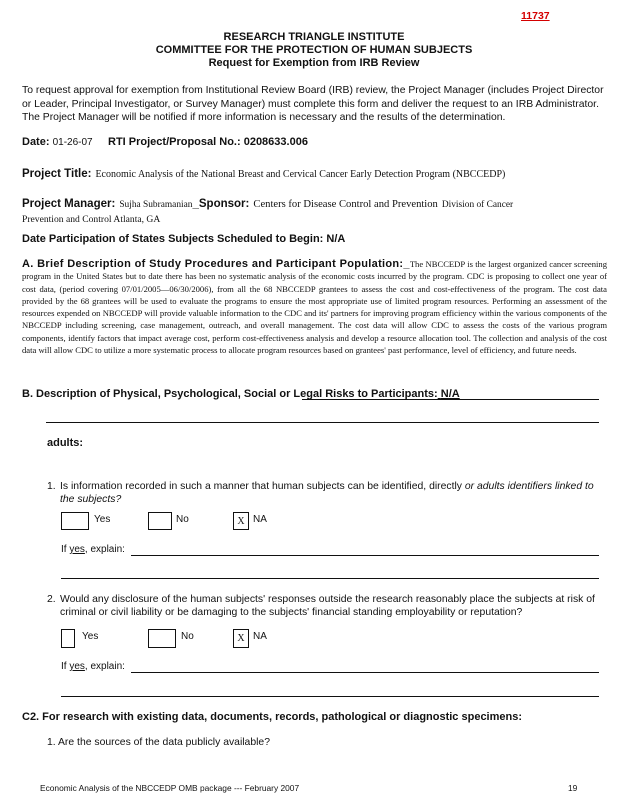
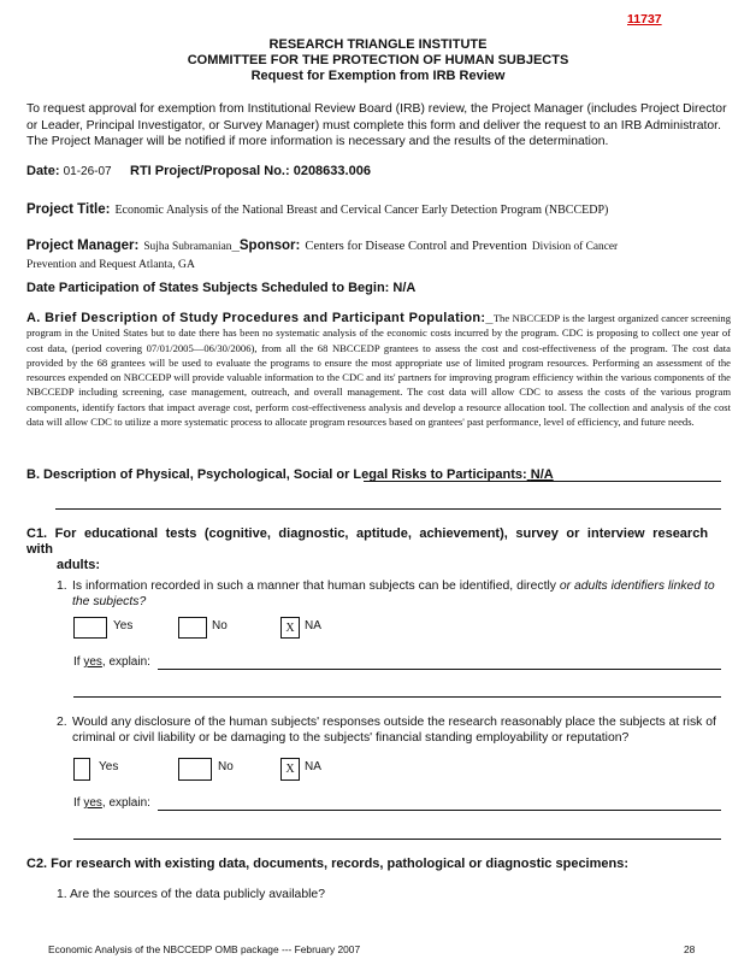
  11737
  RESEARCH TRIANGLE INSTITUTE
  COMMITTEE FOR THE PROTECTION OF HUMAN SUBJECTS
  Request for Exemption from IRB Review
  To request approval for exemption from Institutional Review Board (IRB) review, the Project Manager (includes Project Director or Leader, Principal Investigator, or Survey Manager) must complete this form and deliver the request to an IRB Administrator. The Project Manager will be notified if more information is necessary and the results of the determination.
  Date: 01-26-07
  RTI Project/Proposal No.: 0208633.006
  Project Title: Economic Analysis of the National Breast and Cervical Cancer Early Detection Program (NBCCEDP)
  Project Manager: Sujha Subramanian_Sponsor: Centers for Disease Control and Prevention Division of Cancer
- Prevention and Control Atlanta, GA
+ Prevention and Request Atlanta, GA
  Date Participation of States Subjects Scheduled to Begin: N/A
  A. Brief Description of Study Procedures and Participant Population:_The NBCCEDP is the largest organized cancer screening program in the United States but to date there has been no systematic analysis of the economic costs incurred by the program. CDC is proposing to collect one year of cost data, (period covering 07/01/2005—06/30/2006), from all the 68 NBCCEDP grantees to assess the cost and cost-effectiveness of the program. The cost data provided by the 68 grantees will be used to evaluate the programs to ensure the most appropriate use of limited program resources. Performing an assessment of the resources expended on NBCCEDP will provide valuable information to the CDC and its' partners for improving program efficiency within the various components of the NBCCEDP including screening, case management, outreach, and overall management. The cost data will allow CDC to assess the costs of the various program components, identify factors that impact average cost, perform cost-effectiveness analysis and develop a resource allocation tool. The collection and analysis of the cost data will allow CDC to utilize a more systematic process to allocate program resources based on grantees' past performance, level of efficiency, and future needs.
  B. Description of Physical, Psychological, Social or Legal Risks to Participants: N/A
+ C1. For educational tests (cognitive, diagnostic, aptitude, achievement), survey or interview research with
  adults:
  1.
  Is information recorded in such a manner that human subjects can be identified, directly or adults identifiers linked to the subjects?
  Yes
  No
  X
  NA
  If yes, explain:
  2.
  Would any disclosure of the human subjects' responses outside the research reasonably place the subjects at risk of criminal or civil liability or be damaging to the subjects' financial standing employability or reputation?
  Yes
  No
  X
  NA
  If yes, explain:
  C2. For research with existing data, documents, records, pathological or diagnostic specimens:
  1. Are the sources of the data publicly available?
  Economic Analysis of the NBCCEDP OMB package --- February 2007
- 19
+ 28
